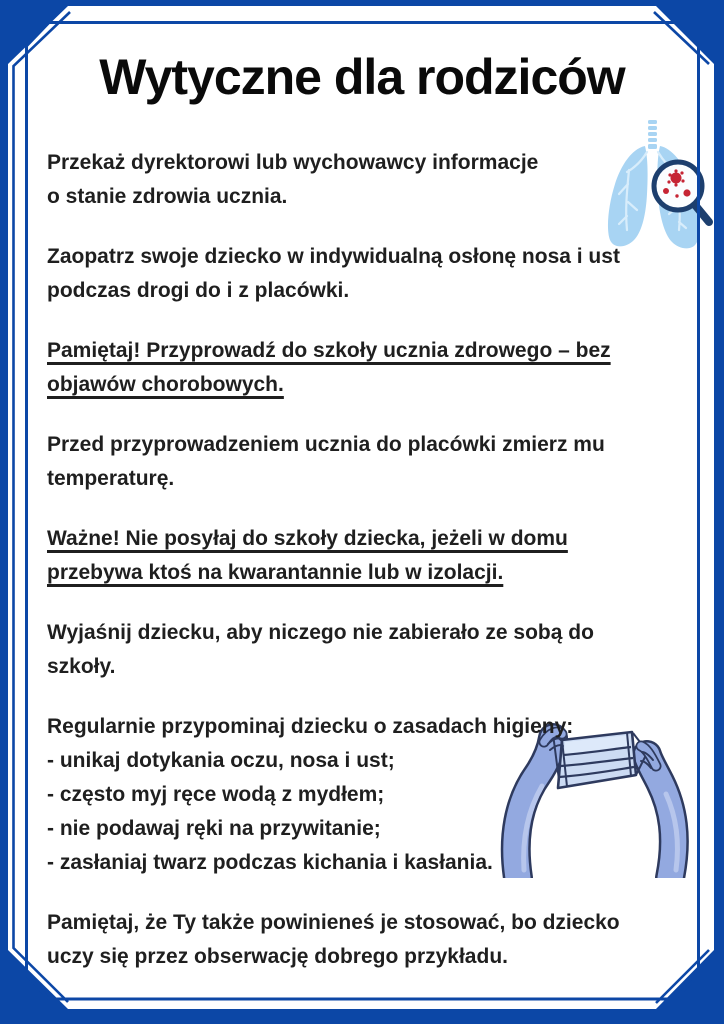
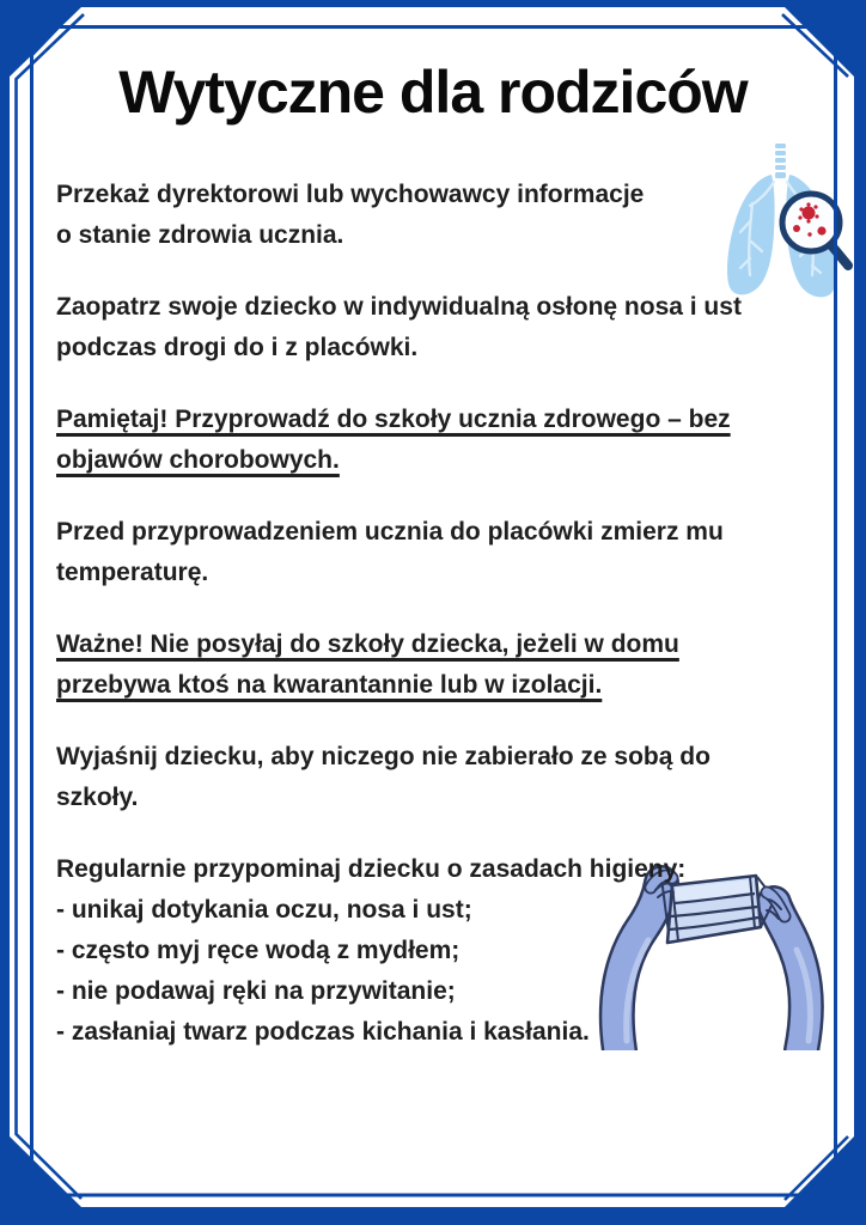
  Wytyczne dla rodziców
  Przekaż dyrektorowi lub wychowawcy informacje
  o stanie zdrowia ucznia.
  Zaopatrz swoje dziecko w indywidualną osłonę nosa i ust
  podczas drogi do i z placówki.
  Pamiętaj! Przyprowadź do szkoły ucznia zdrowego – bez
  objawów chorobowych.
  Przed przyprowadzeniem ucznia do placówki zmierz mu
  temperaturę.
  Ważne! Nie posyłaj do szkoły dziecka, jeżeli w domu
  przebywa ktoś na kwarantannie lub w izolacji.
  Wyjaśnij dziecku, aby niczego nie zabierało ze sobą do
  szkoły.
  Regularnie przypominaj dziecku o zasadach higieny:
  - unikaj dotykania oczu, nosa i ust;
  - często myj ręce wodą z mydłem;
  - nie podawaj ręki na przywitanie;
  - zasłaniaj twarz podczas kichania i kasłania.
- Pamiętaj, że Ty także powinieneś je stosować, bo dziecko
- uczy się przez obserwację dobrego przykładu.
